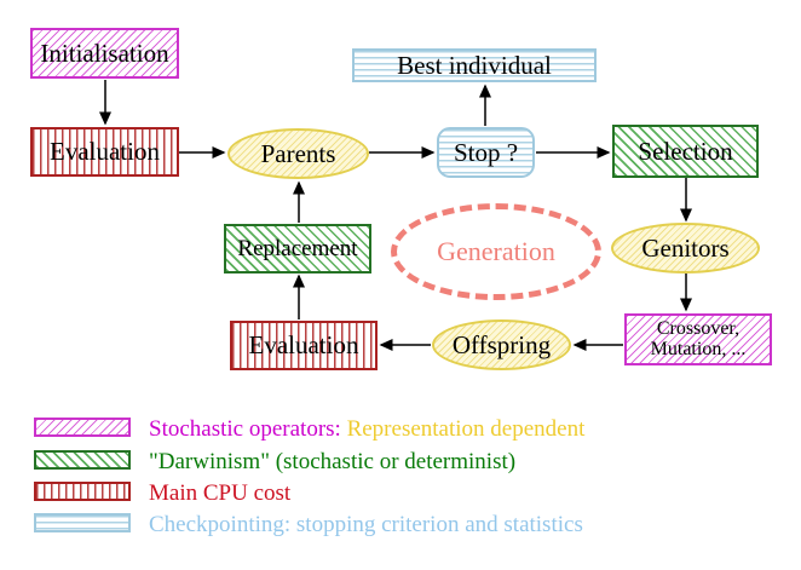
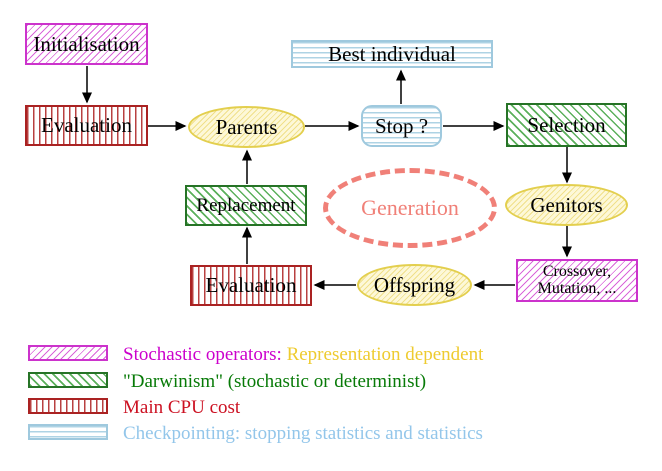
  Initialisation
  Evaluation
  Parents
  Best individual
  Stop ?
  Selection
  Replacement
  Generation
  Genitors
  Evaluation
  Offspring
  Crossover,
  Mutation, ...
  Stochastic operators: Representation dependent
  "Darwinism" (stochastic or determinist)
  Main CPU cost
- Checkpointing: stopping criterion and statistics
+ Checkpointing: stopping statistics and statistics
